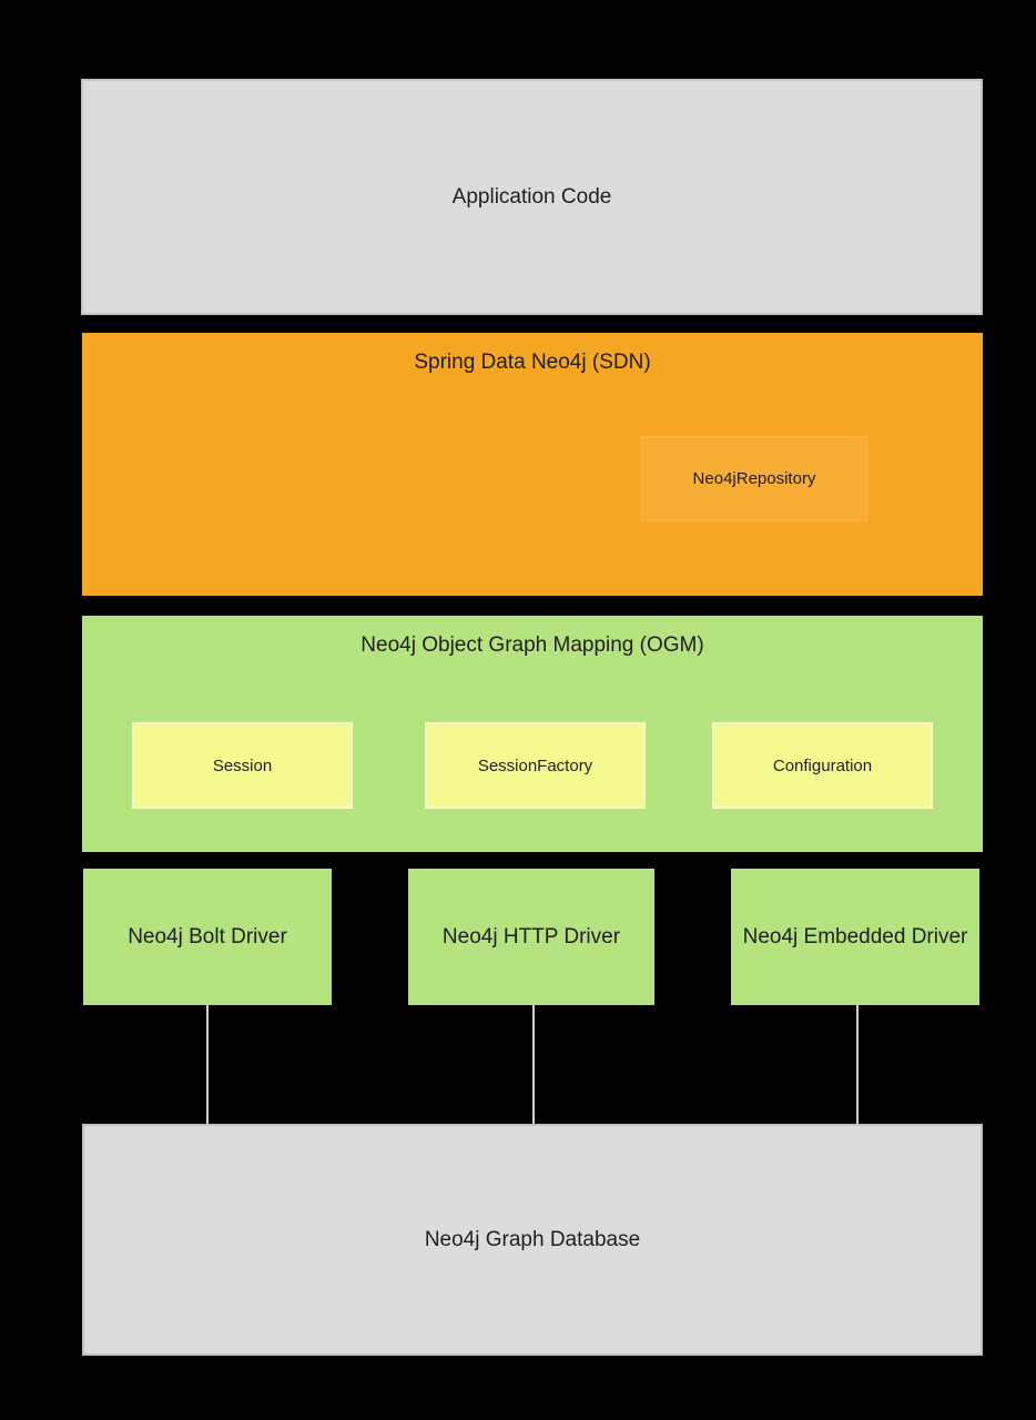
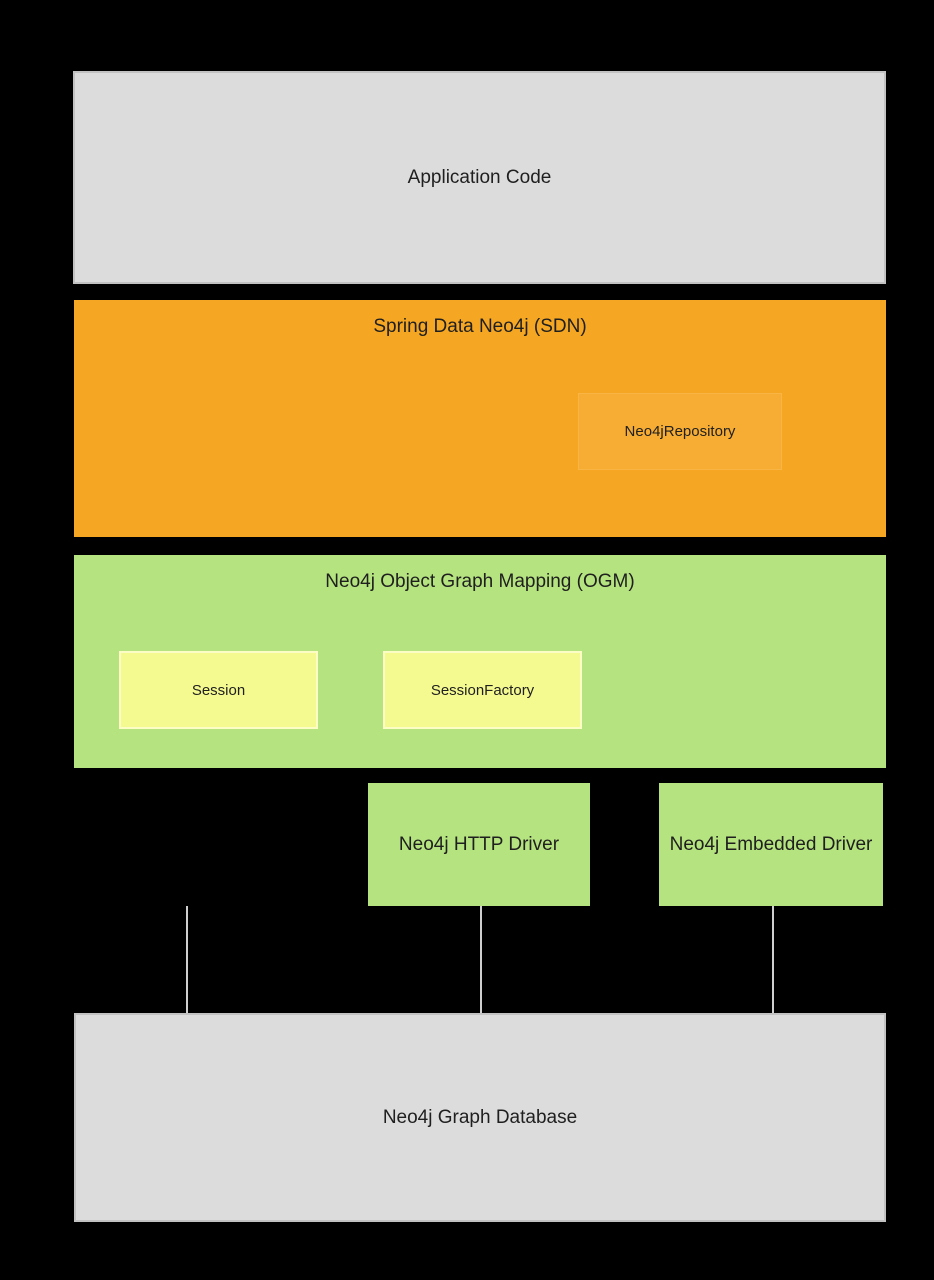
  Application Code
  Spring Data Neo4j (SDN)
  Neo4jRepository
  Neo4j Object Graph Mapping (OGM)
  Session
  SessionFactory
- Configuration
- Neo4j Bolt Driver
  Neo4j HTTP Driver
  Neo4j Embedded Driver
  Neo4j Graph Database
